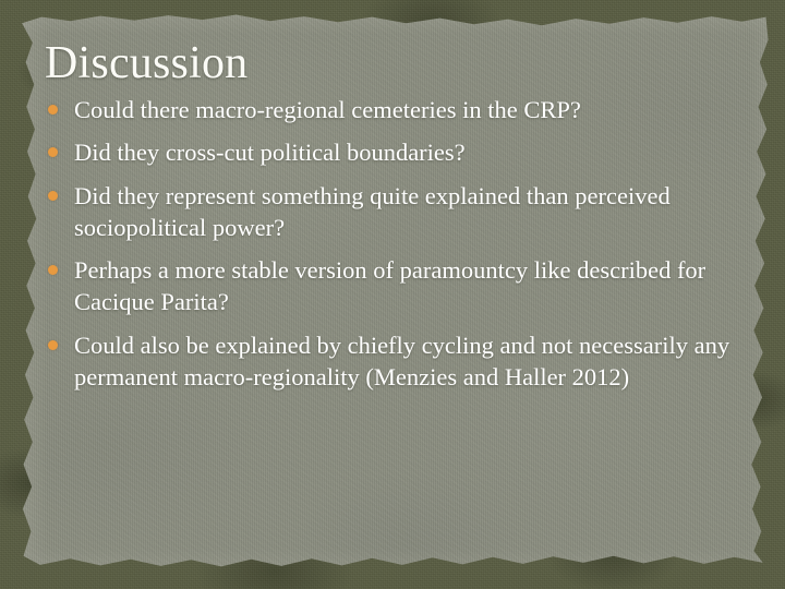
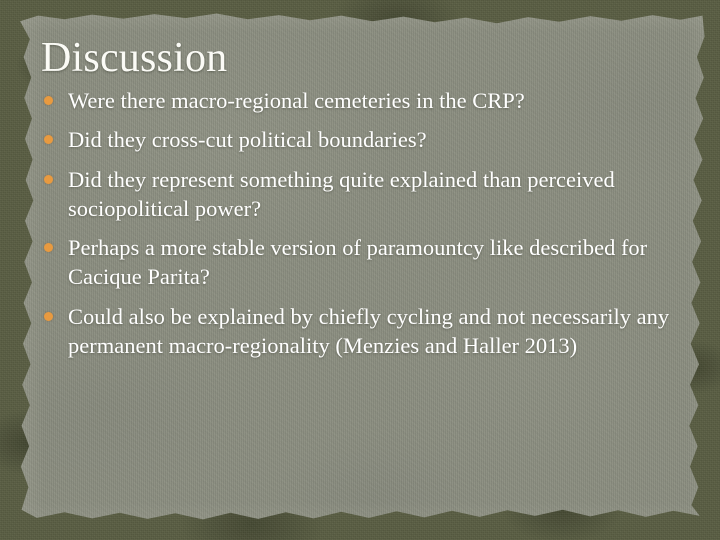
  Discussion
- Could there macro-regional cemeteries in the CRP?
+ Were there macro-regional cemeteries in the CRP?
  Did they cross-cut political boundaries?
  Did they represent something quite explained than perceived sociopolitical power?
  Perhaps a more stable version of paramountcy like described for Cacique Parita?
- Could also be explained by chiefly cycling and not necessarily any permanent macro-regionality (Menzies and Haller 2012)
+ Could also be explained by chiefly cycling and not necessarily any permanent macro-regionality (Menzies and Haller 2013)
